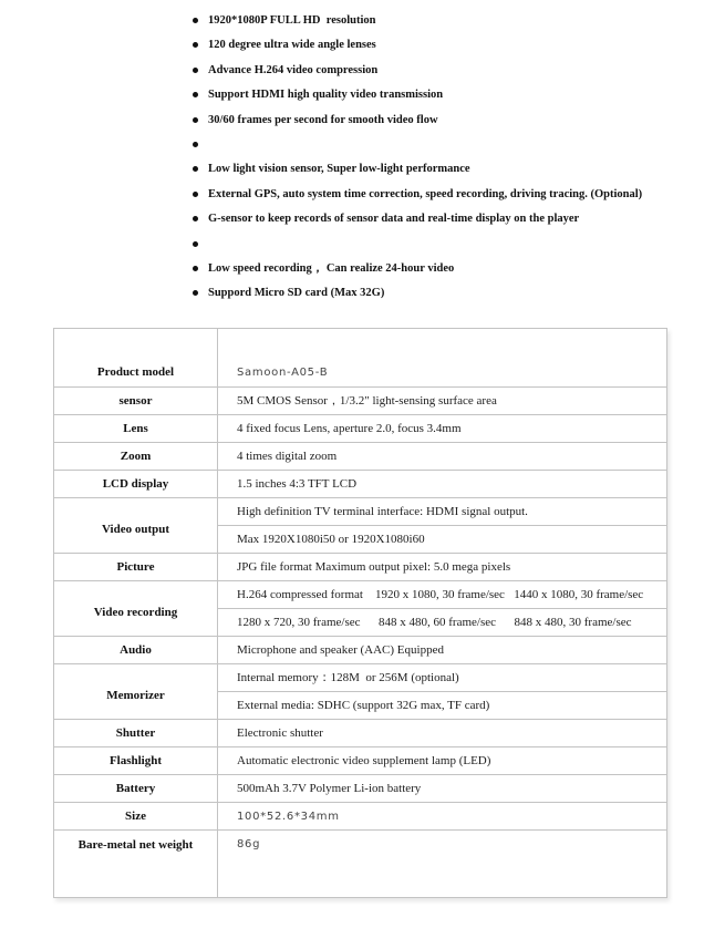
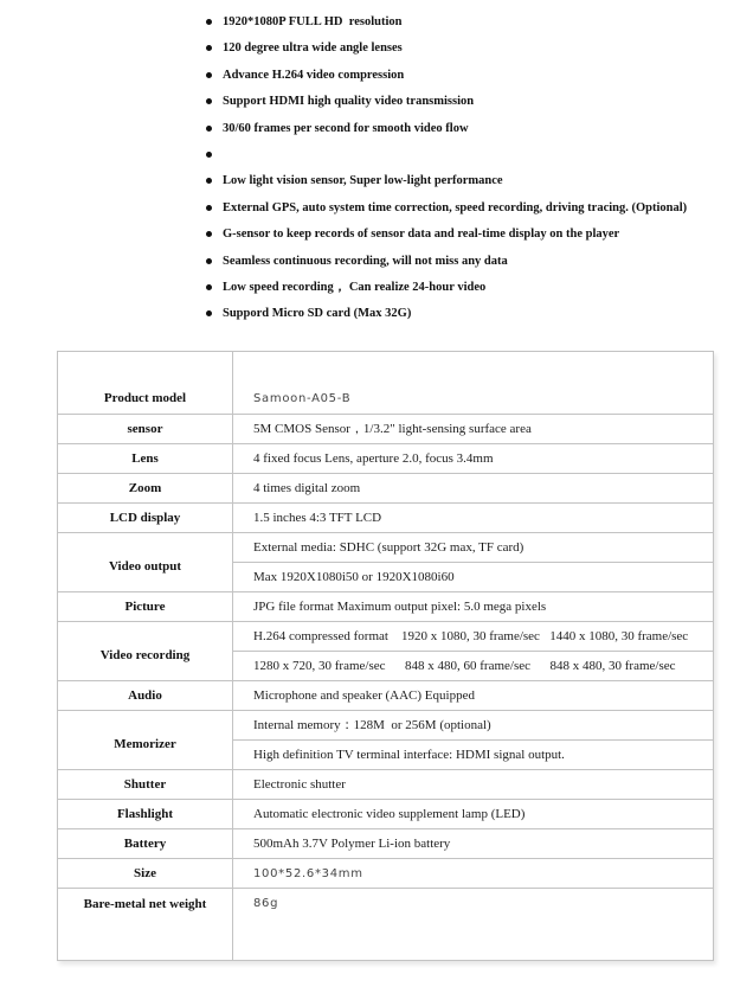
  1920*1080P FULL HD resolution
  120 degree ultra wide angle lenses
  Advance H.264 video compression
  Support HDMI high quality video transmission
  30/60 frames per second for smooth video flow
  Low light vision sensor, Super low-light performance
  External GPS, auto system time correction, speed recording, driving tracing. (Optional)
  G-sensor to keep records of sensor data and real-time display on the player
+ Seamless continuous recording, will not miss any data
  Low speed recording， Can realize 24-hour video
  Suppord Micro SD card (Max 32G)
  Product model	Samoon-A05-B
  sensor	5M CMOS Sensor，1/3.2" light-sensing surface area
  Lens	4 fixed focus Lens, aperture 2.0, focus 3.4mm
  Zoom	4 times digital zoom
  LCD display	1.5 inches 4:3 TFT LCD
- Video output	High definition TV terminal interface: HDMI signal output.
+ Video output	External media: SDHC (support 32G max, TF card)
  Max 1920X1080i50 or 1920X1080i60
  Picture	JPG file format Maximum output pixel: 5.0 mega pixels
  Video recording	H.264 compressed format 1920 x 1080, 30 frame/sec 1440 x 1080, 30 frame/sec
  1280 x 720, 30 frame/sec 848 x 480, 60 frame/sec 848 x 480, 30 frame/sec
  Audio	Microphone and speaker (AAC) Equipped
  Memorizer	Internal memory：128M or 256M (optional)
- External media: SDHC (support 32G max, TF card)
+ High definition TV terminal interface: HDMI signal output.
  Shutter	Electronic shutter
  Flashlight	Automatic electronic video supplement lamp (LED)
  Battery	500mAh 3.7V Polymer Li-ion battery
  Size	100*52.6*34mm
  Bare-metal net weight	86g
